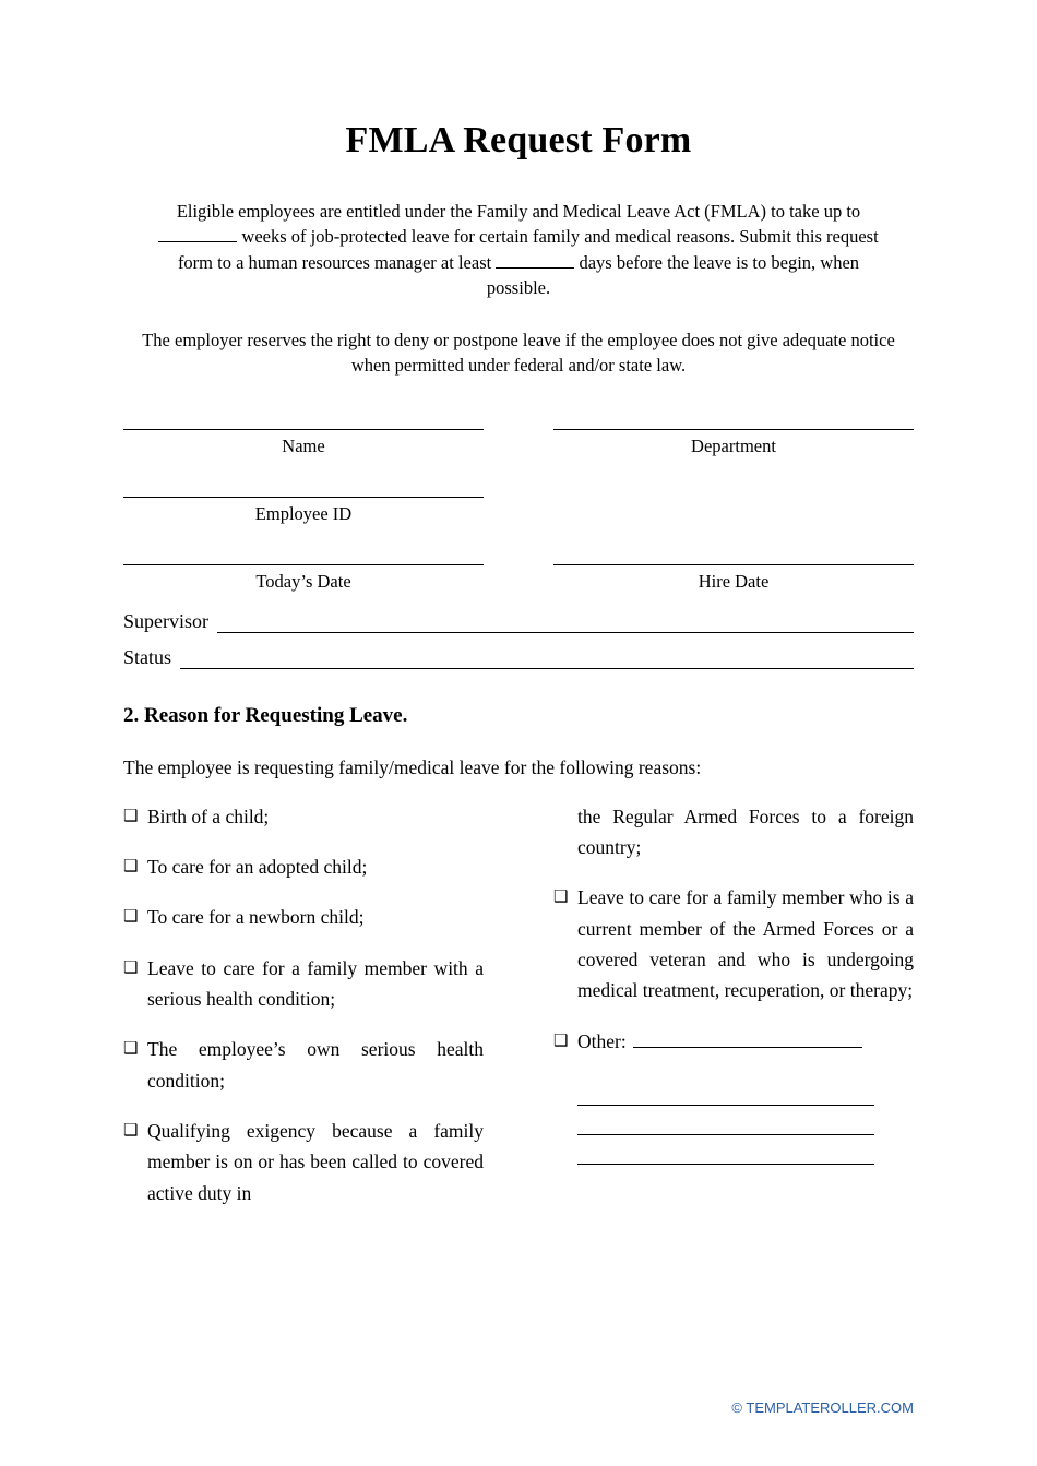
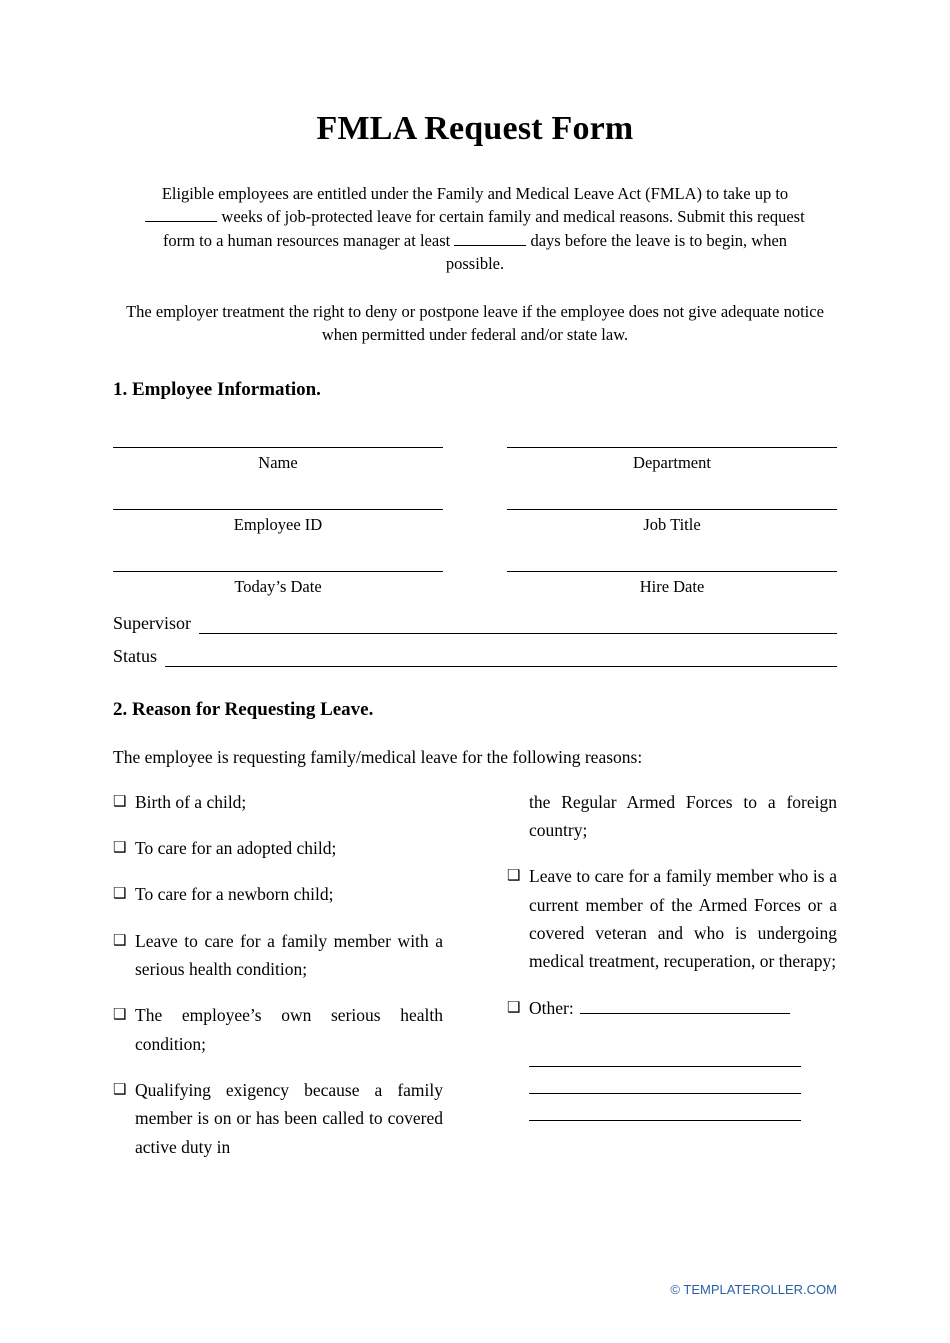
  FMLA Request Form
  Eligible employees are entitled under the Family and Medical Leave Act (FMLA) to take up to weeks of job-protected leave for certain family and medical reasons. Submit this request form to a human resources manager at least days before the leave is to begin, when possible.
- The employer reserves the right to deny or postpone leave if the employee does not give adequate notice when permitted under federal and/or state law.
+ The employer treatment the right to deny or postpone leave if the employee does not give adequate notice when permitted under federal and/or state law.
+ 1. Employee Information.
  Name
  Department
  Employee ID
+ Job Title
  Today’s Date
  Hire Date
  Supervisor
  Status
  2. Reason for Requesting Leave.
  The employee is requesting family/medical leave for the following reasons:
  ❑
  Birth of a child;
  ❑
  To care for an adopted child;
  ❑
  To care for a newborn child;
  ❑
  Leave to care for a family member with a serious health condition;
  ❑
  The employee’s own serious health condition;
  ❑
  Qualifying exigency because a family member is on or has been called to covered active duty in
  the Regular Armed Forces to a foreign country;
  ❑
  Leave to care for a family member who is a current member of the Armed Forces or a covered veteran and who is undergoing medical treatment, recuperation, or therapy;
  ❑
  Other:
  © TEMPLATEROLLER.COM
